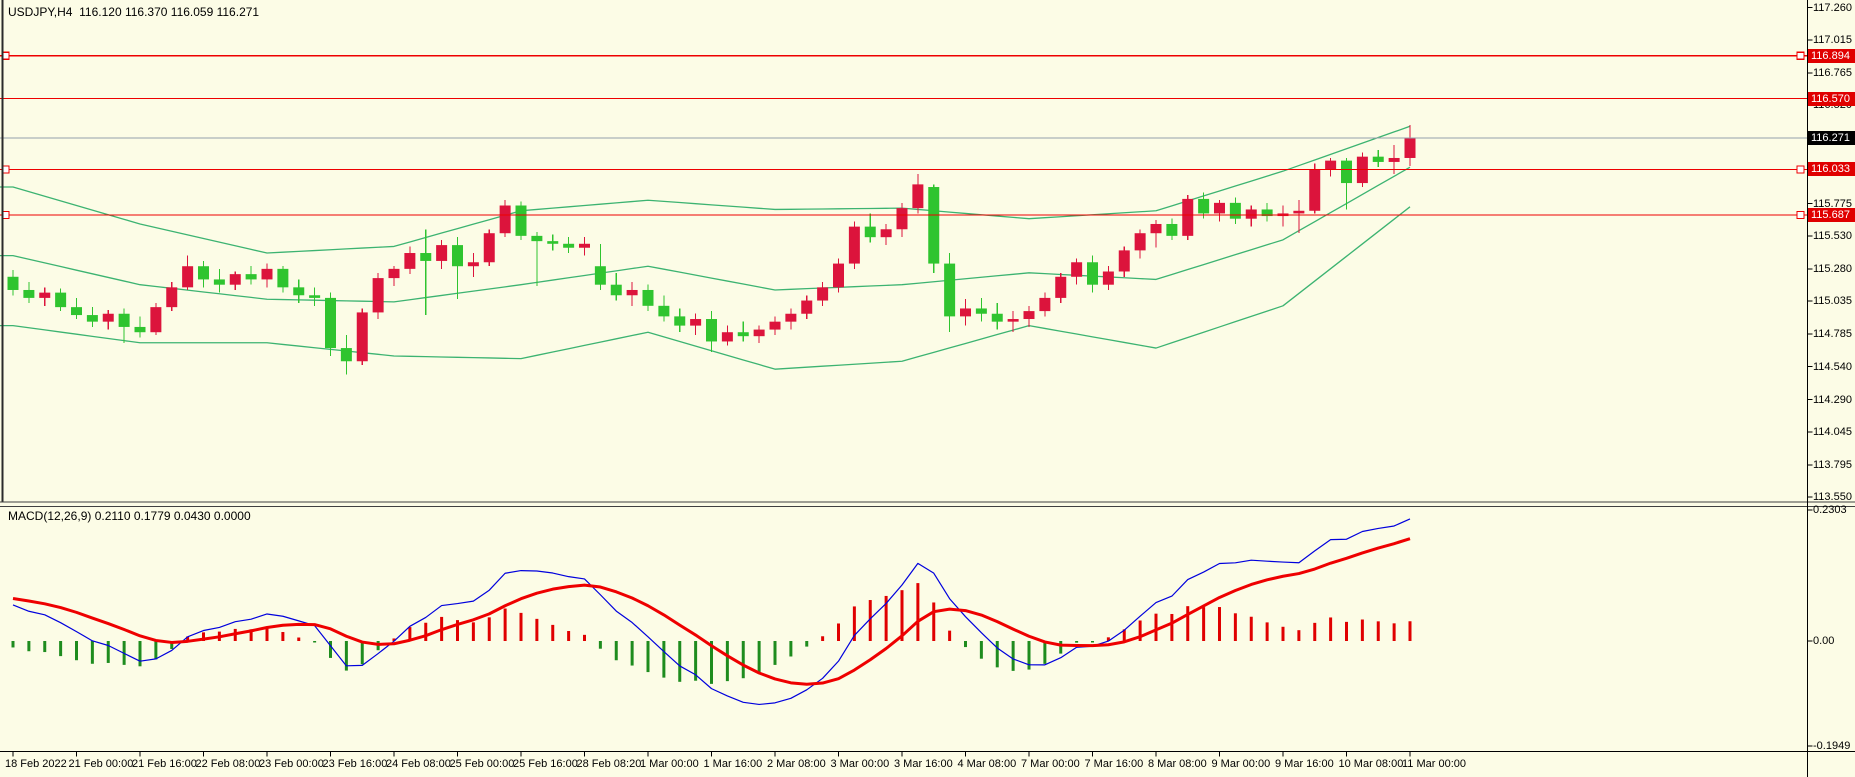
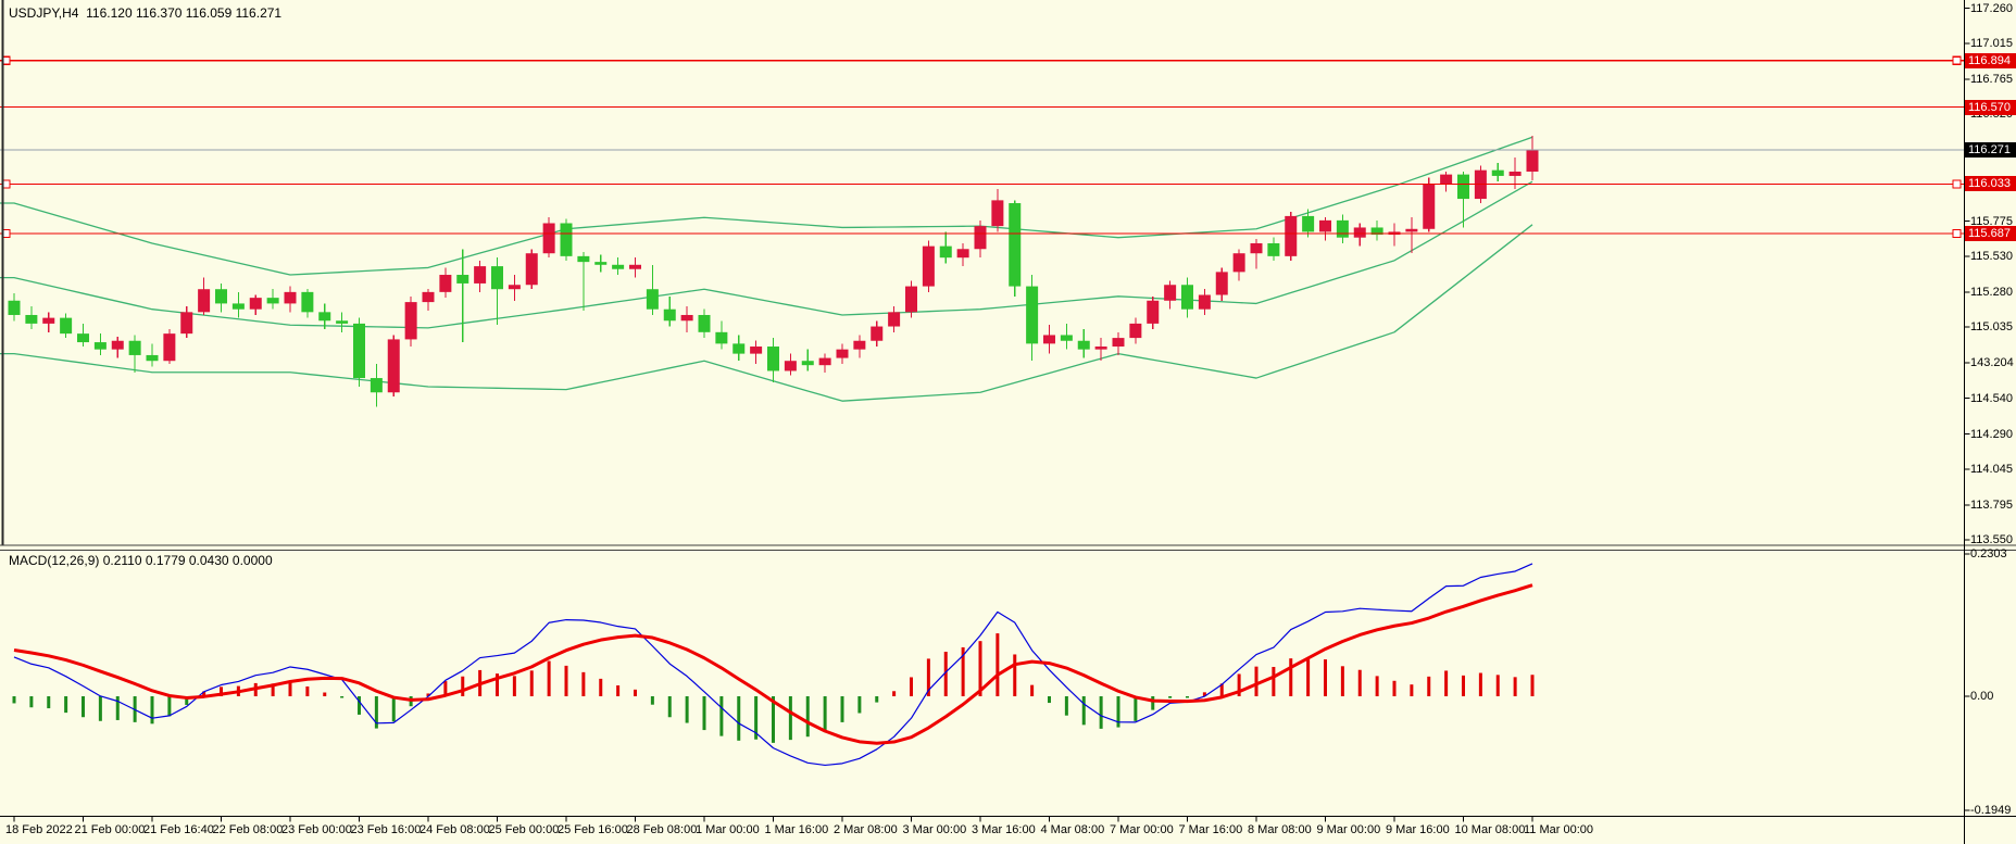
  USDJPY,H4 116.120 116.370 116.059 116.271
  MACD(12,26,9) 0.2110 0.1779 0.0430 0.0000
  117.260
  117.015
  116.765
  115.775
  115.530
  115.280
  115.035
- 114.785
+ 143.204
  114.540
  114.290
  114.045
  113.795
  113.550
  0.2303
  0.00
  -0.1949
  116.894
  116.570
  116.033
  115.687
  116.271
  18 Feb 2022
  21 Feb 00:00
- 21 Feb 16:00
+ 21 Feb 16:40
  22 Feb 08:00
  23 Feb 00:00
  23 Feb 16:00
  24 Feb 08:00
  25 Feb 00:00
  25 Feb 16:00
- 28 Feb 08:20
+ 28 Feb 08:00
  1 Mar 00:00
  1 Mar 16:00
  2 Mar 08:00
  3 Mar 00:00
  3 Mar 16:00
  4 Mar 08:00
  7 Mar 00:00
  7 Mar 16:00
  8 Mar 08:00
  9 Mar 00:00
  9 Mar 16:00
  10 Mar 08:00
  11 Mar 00:00
